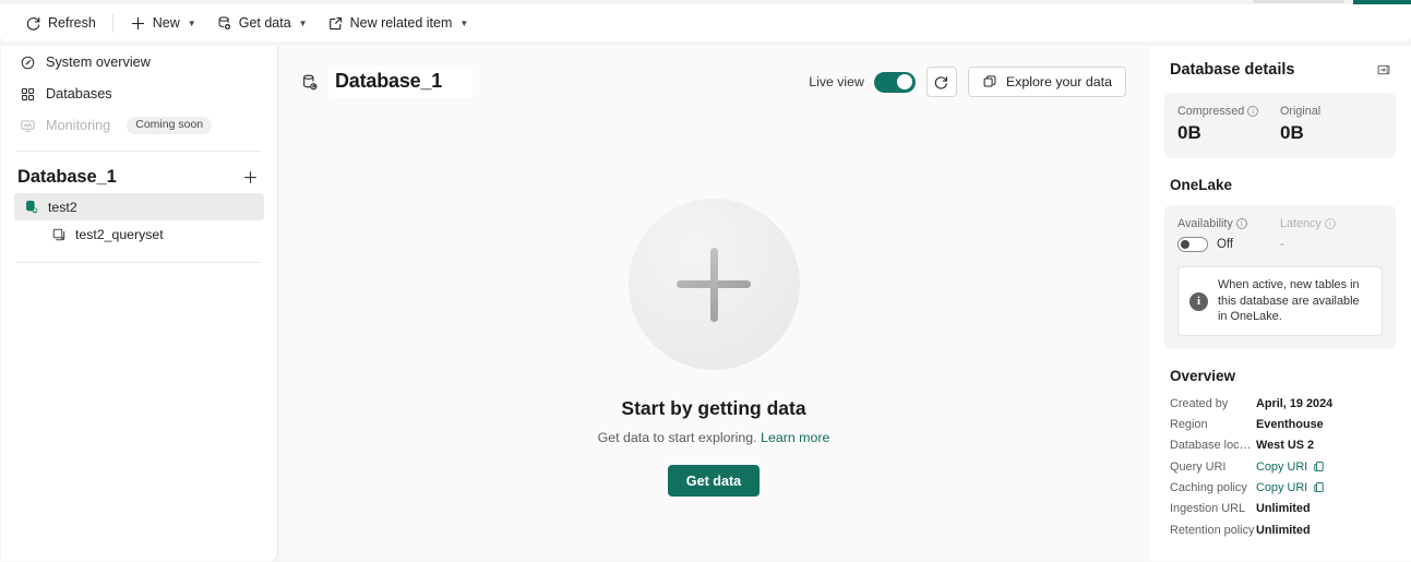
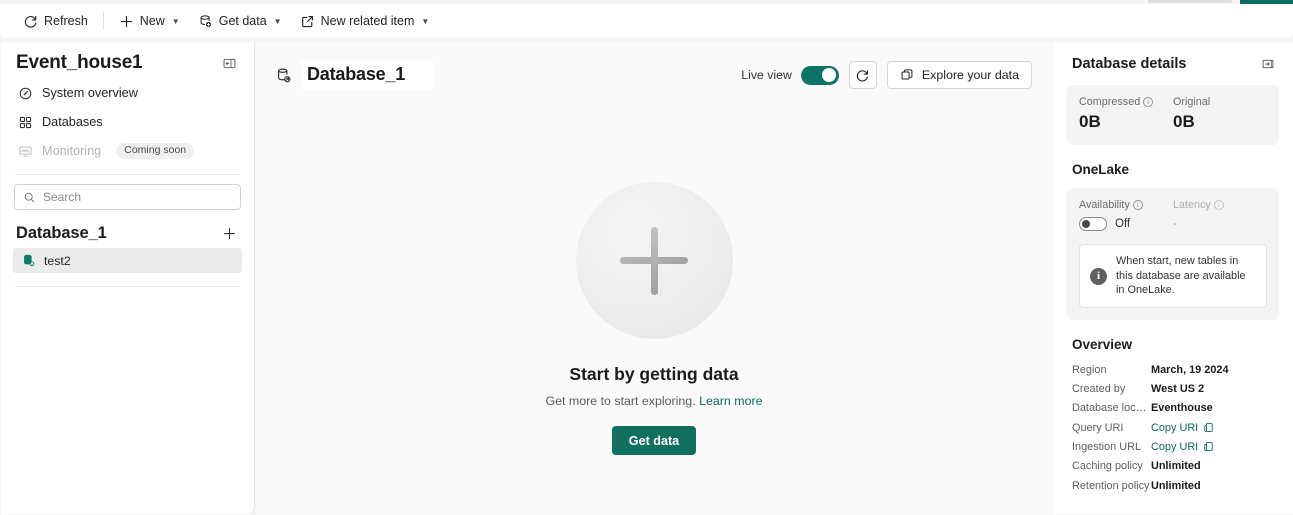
  Refresh
  New
  ▼
  Get data
  ▼
  New related item
  ▼
+ Event_house1
  System overview
  Databases
  Monitoring
  Coming soon
+ Search
  Database_1
  test2
- test2_queryset
  Database_1
  Live view
  Explore your data
  Start by getting data
- Get data to start exploring. Learn more
+ Get more to start exploring. Learn more
  Get data
  Database details
  Compressed
  i
  0B
  Original
  0B
  OneLake
  Availability
  i
  Latency
  i
  Off
  -
  i
- When active, new tables in this database are available in OneLake.
+ When start, new tables in this database are available in OneLake.
  Overview
- Created by
+ Region
- April, 19 2024
+ March, 19 2024
- Region
+ Created by
- Eventhouse
+ West US 2
  Database locati
- West US 2
+ Eventhouse
  Query URI
  Copy URI
- Caching policy
+ Ingestion URL
  Copy URI
- Ingestion URL
+ Caching policy
  Unlimited
  Retention policy
  Unlimited
